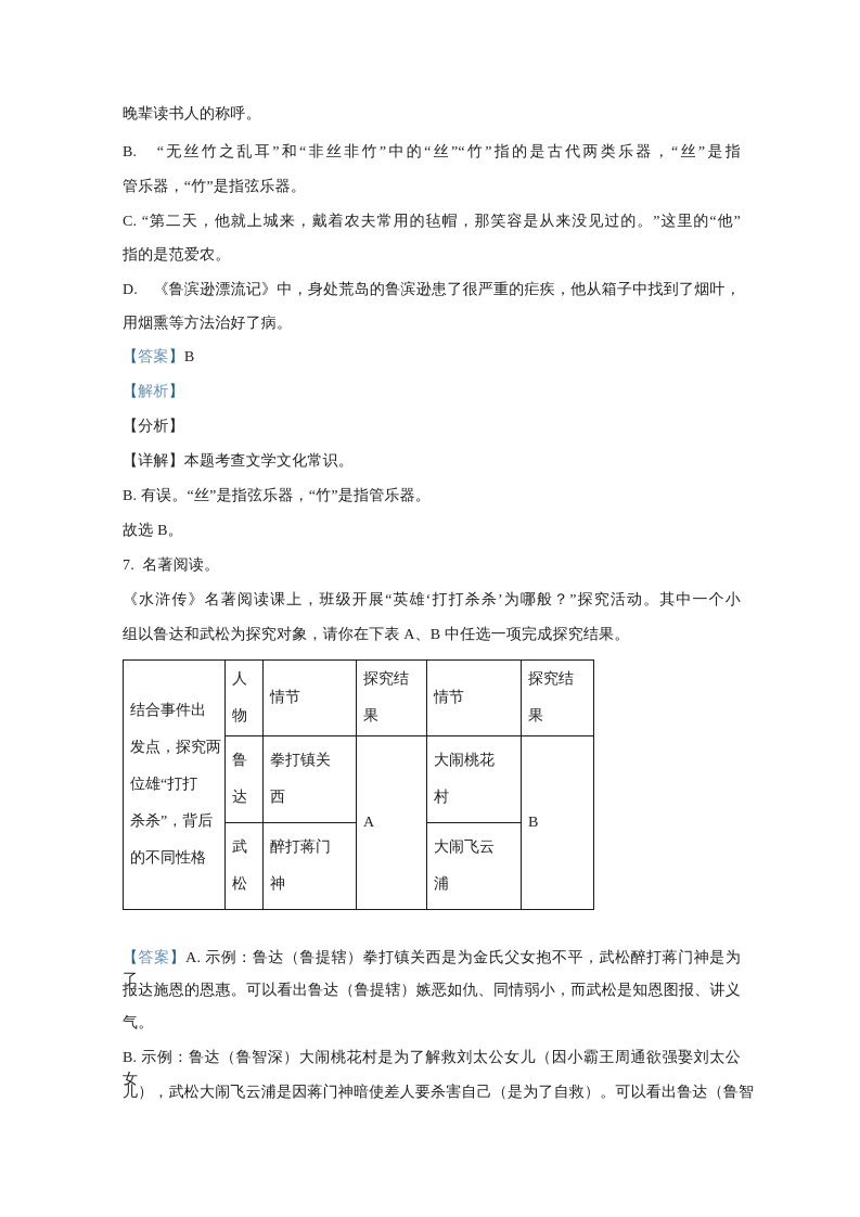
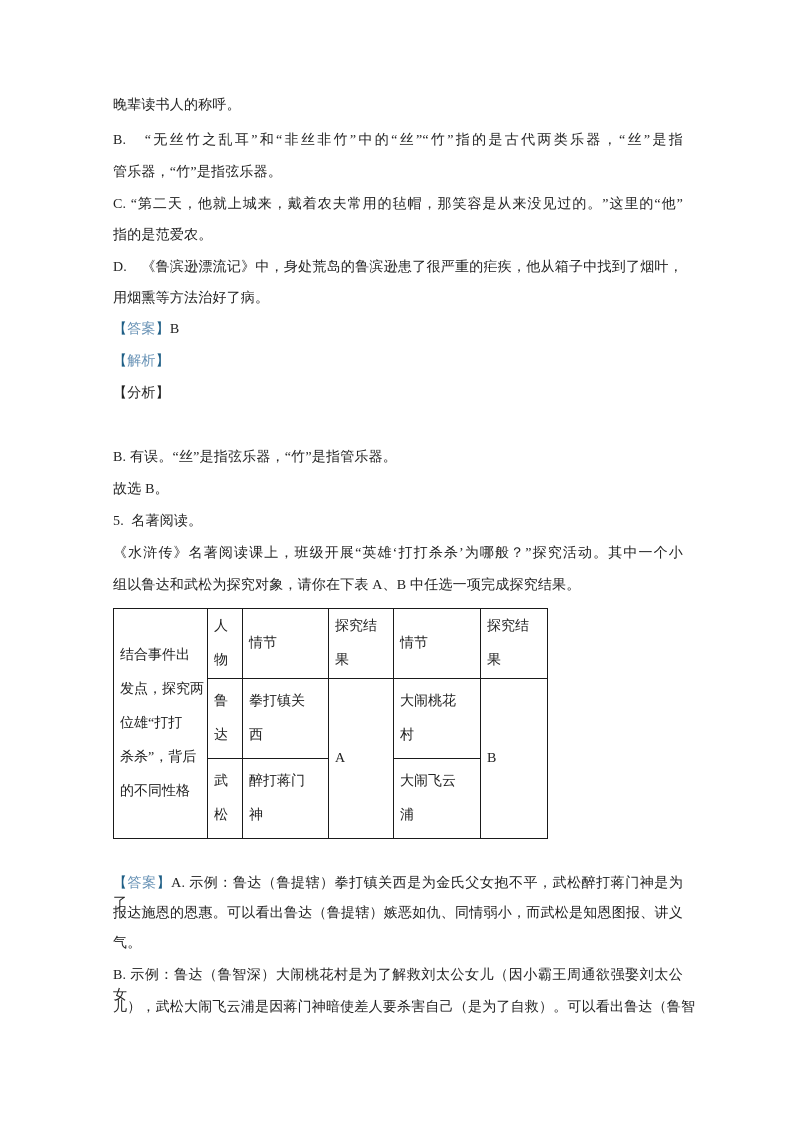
  晚辈读书人的称呼。
  B. “无丝竹之乱耳”和“非丝非竹”中的“丝”“竹”指的是古代两类乐器，“丝”是指
  管乐器，“竹”是指弦乐器。
  C. “第二天，他就上城来，戴着农夫常用的毡帽，那笑容是从来没见过的。”这里的“他”
  指的是范爱农。
  D. 《鲁滨逊漂流记》中，身处荒岛的鲁滨逊患了很严重的疟疾，他从箱子中找到了烟叶，
  用烟熏等方法治好了病。
  【答案】B
  【解析】
  【分析】
- 【详解】本题考查文学文化常识。
  B. 有误。“丝”是指弦乐器，“竹”是指管乐器。
  故选 B。
- 7. 名著阅读。
+ 5. 名著阅读。
  《水浒传》名著阅读课上，班级开展“英雄‘打打杀杀’为哪般？”探究活动。其中一个小
  组以鲁达和武松为探究对象，请你在下表 A、B 中任选一项完成探究结果。
  结合事件出发点，探究两位雄“打打杀杀”，背后的不同性格	人物	情节	探究结果	情节	探究结果
  鲁达	拳打镇关西	A	大闹桃花村	B
  武松	醉打蒋门神	大闹飞云浦
  【答案】A. 示例：鲁达（鲁提辖）拳打镇关西是为金氏父女抱不平，武松醉打蒋门神是为了
  报达施恩的恩惠。可以看出鲁达（鲁提辖）嫉恶如仇、同情弱小，而武松是知恩图报、讲义
  气。
  B. 示例：鲁达（鲁智深）大闹桃花村是为了解救刘太公女儿（因小霸王周通欲强娶刘太公女
  儿），武松大闹飞云浦是因蒋门神暗使差人要杀害自己（是为了自救）。可以看出鲁达（鲁智
